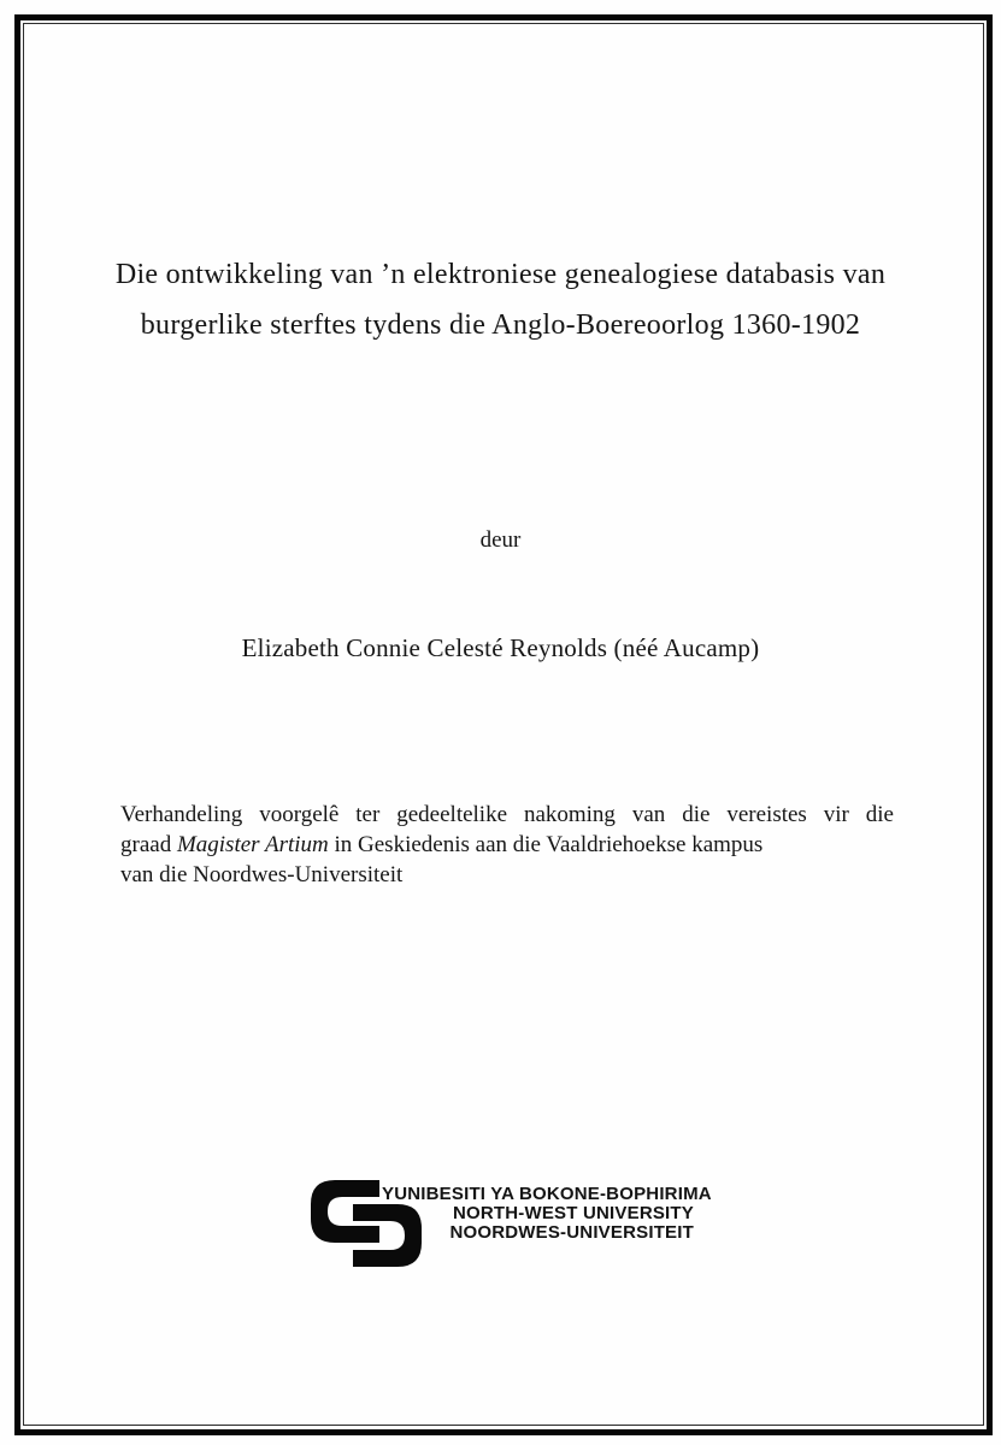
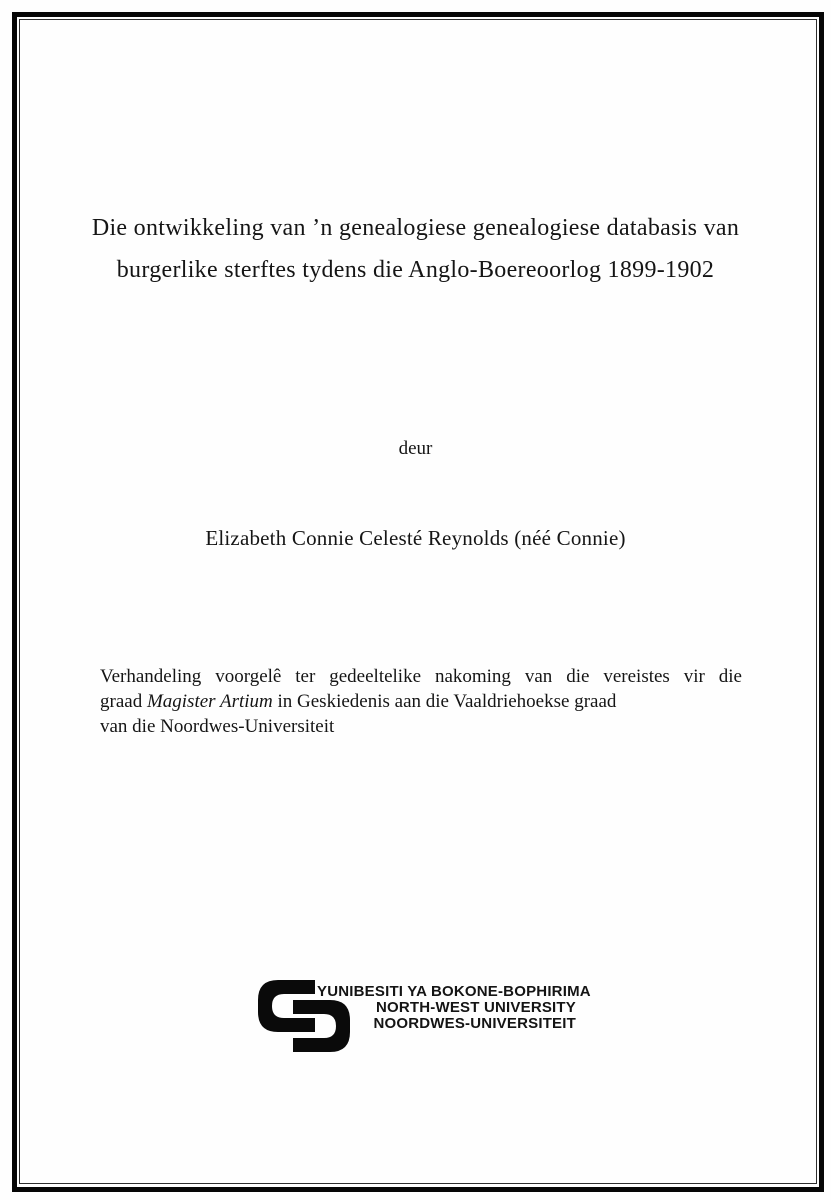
- Die ontwikkeling van ’n elektroniese genealogiese databasis van
+ Die ontwikkeling van ’n genealogiese genealogiese databasis van
- burgerlike sterftes tydens die Anglo-Boereoorlog 1360-1902
+ burgerlike sterftes tydens die Anglo-Boereoorlog 1899-1902
  deur
- Elizabeth Connie Celesté Reynolds (néé Aucamp)
+ Elizabeth Connie Celesté Reynolds (néé Connie)
  Verhandeling voorgelê ter gedeeltelike nakoming van die vereistes vir die
- graad Magister Artium in Geskiedenis aan die Vaaldriehoekse kampus
+ graad Magister Artium in Geskiedenis aan die Vaaldriehoekse graad
  van die Noordwes-Universiteit
  YUNIBESITI YA BOKONE-BOPHIRIMA
  NORTH-WEST UNIVERSITY
  NOORDWES-UNIVERSITEIT
